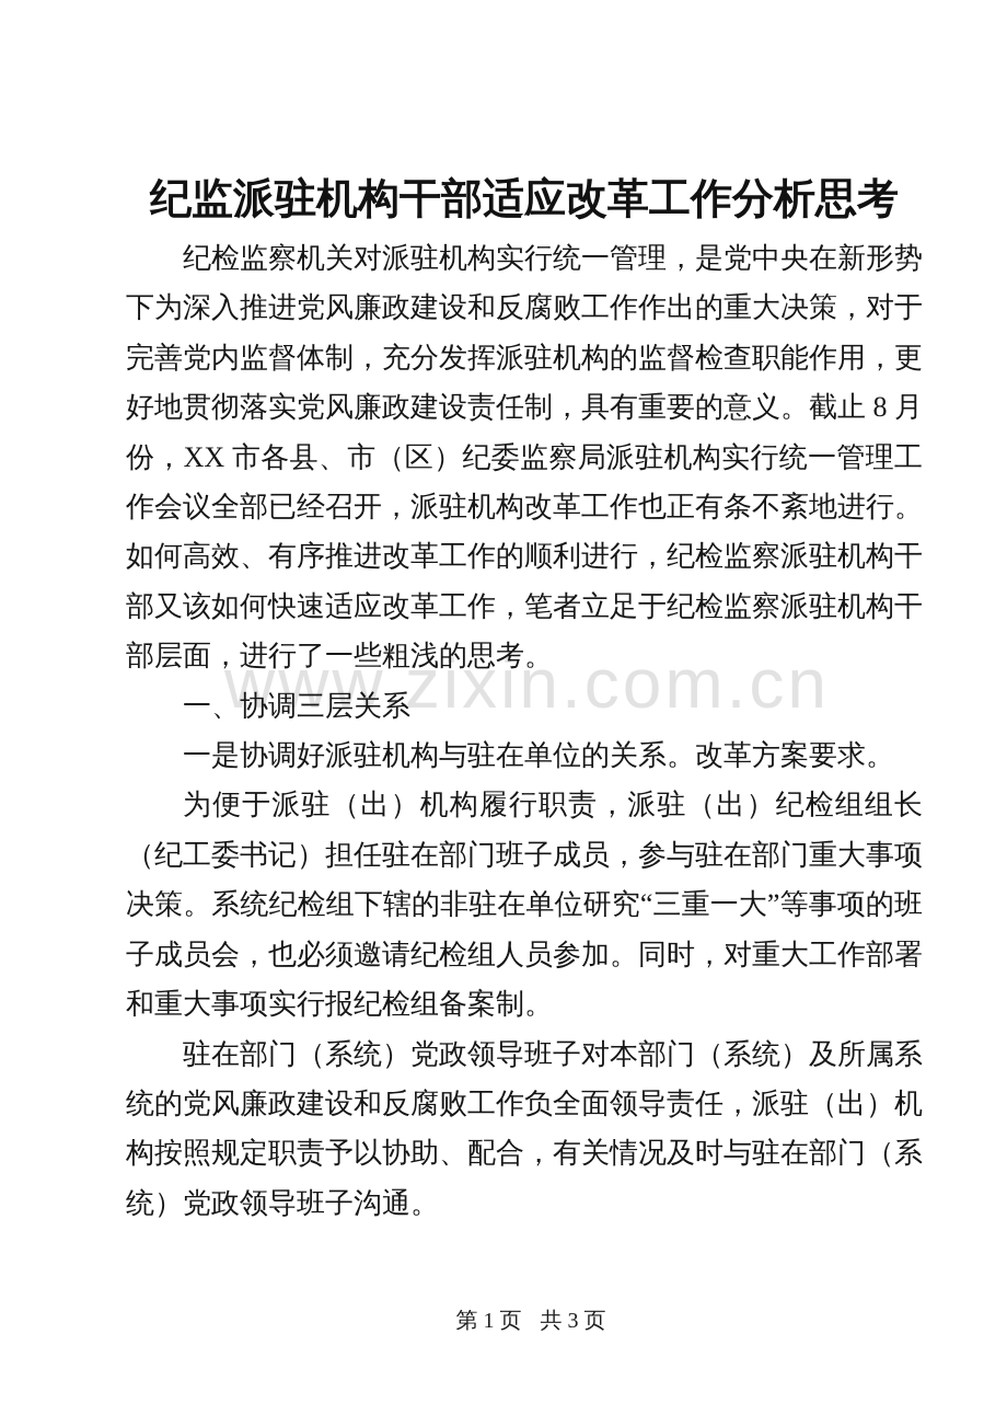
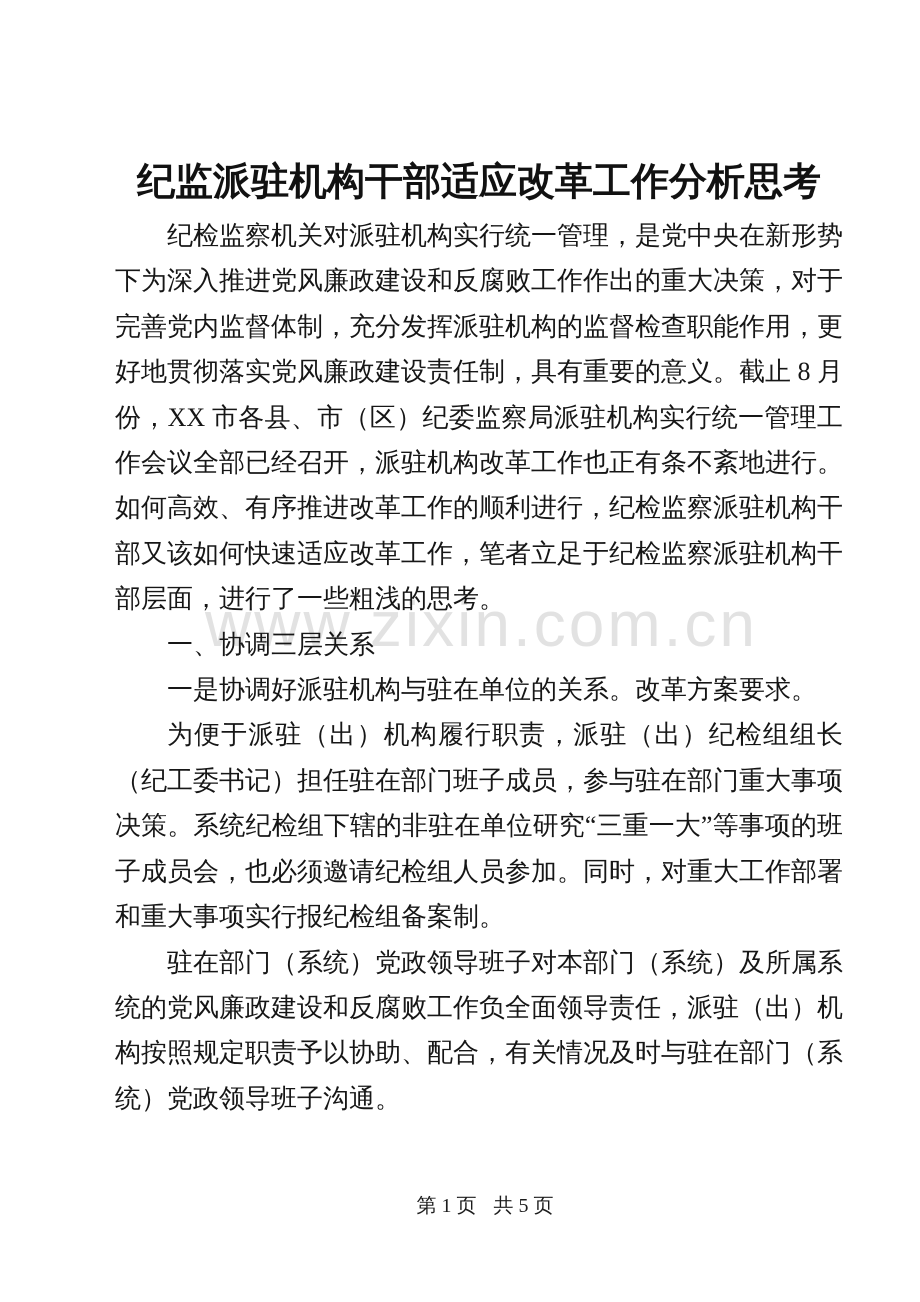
  www.zixin.com.cn
  纪监派驻机构干部适应改革工作分析思考
  纪检监察机关对派驻机构实行统一管理，是党中央在新形势下为深入推进党风廉政建设和反腐败工作作出的重大决策，对于完善党内监督体制，充分发挥派驻机构的监督检查职能作用，更好地贯彻落实党风廉政建设责任制，具有重要的意义。截止 8 月份，XX 市各县、市（区）纪委监察局派驻机构实行统一管理工作会议全部已经召开，派驻机构改革工作也正有条不紊地进行。如何高效、有序推进改革工作的顺利进行，纪检监察派驻机构干部又该如何快速适应改革工作，笔者立足于纪检监察派驻机构干部层面，进行了一些粗浅的思考。
  一、协调三层关系
  一是协调好派驻机构与驻在单位的关系。改革方案要求。
  为便于派驻（出）机构履行职责，派驻（出）纪检组组长（纪工委书记）担任驻在部门班子成员，参与驻在部门重大事项决策。系统纪检组下辖的非驻在单位研究“三重一大”等事项的班子成员会，也必须邀请纪检组人员参加。同时，对重大工作部署和重大事项实行报纪检组备案制。
  驻在部门（系统）党政领导班子对本部门（系统）及所属系统的党风廉政建设和反腐败工作负全面领导责任，派驻（出）机构按照规定职责予以协助、配合，有关情况及时与驻在部门（系统）党政领导班子沟通。
- 第 1 页 共 3 页
+ 第 1 页 共 5 页
